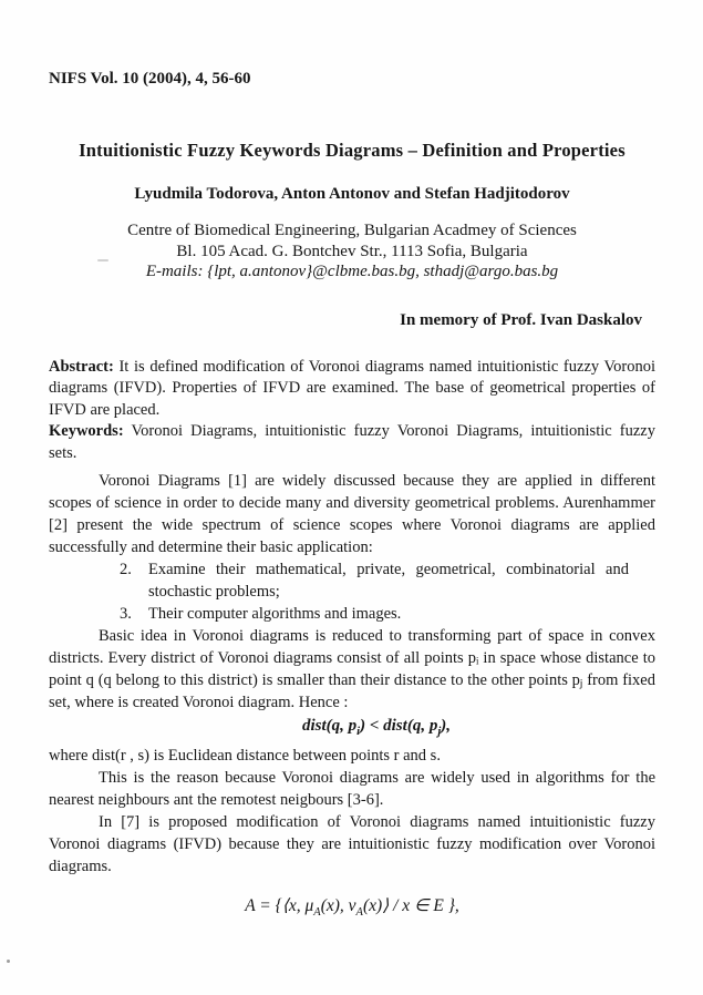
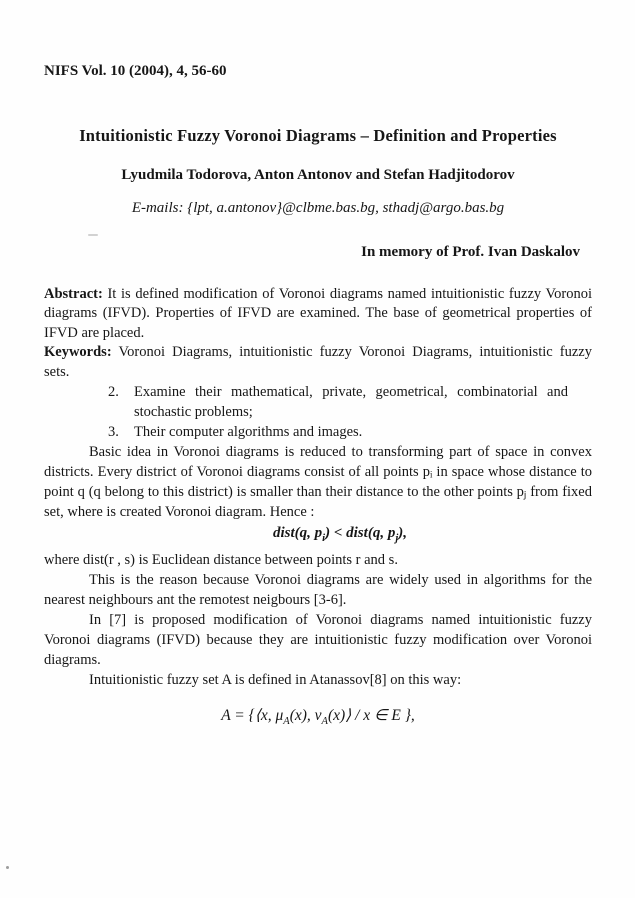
  NIFS Vol. 10 (2004), 4, 56-60
- Intuitionistic Fuzzy Keywords Diagrams – Definition and Properties
+ Intuitionistic Fuzzy Voronoi Diagrams – Definition and Properties
  Lyudmila Todorova, Anton Antonov and Stefan Hadjitodorov
- Centre of Biomedical Engineering, Bulgarian Acadmey of Sciences
- Bl. 105 Acad. G. Bontchev Str., 1113 Sofia, Bulgaria
  E-mails: {lpt, a.antonov}@clbme.bas.bg, sthadj@argo.bas.bg
  In memory of Prof. Ivan Daskalov
  Abstract: It is defined modification of Voronoi diagrams named intuitionistic fuzzy Voronoi diagrams (IFVD). Properties of IFVD are examined. The base of geometrical properties of IFVD are placed.
  Keywords: Voronoi Diagrams, intuitionistic fuzzy Voronoi Diagrams, intuitionistic fuzzy sets.
- Voronoi Diagrams [1] are widely discussed because they are applied in different scopes of science in order to decide many and diversity geometrical problems. Aurenhammer [2] present the wide spectrum of science scopes where Voronoi diagrams are applied successfully and determine their basic application:
  2.
  Examine their mathematical, private, geometrical, combinatorial and stochastic problems;
  3.
  Their computer algorithms and images.
  Basic idea in Voronoi diagrams is reduced to transforming part of space in convex districts. Every district of Voronoi diagrams consist of all points pᵢ in space whose distance to point q (q belong to this district) is smaller than their distance to the other points pⱼ from fixed set, where is created Voronoi diagram. Hence :
  dist(q, pi) < dist(q, pj),
  where dist(r , s) is Euclidean distance between points r and s.
  This is the reason because Voronoi diagrams are widely used in algorithms for the nearest neighbours ant the remotest neigbours [3-6].
  In [7] is proposed modification of Voronoi diagrams named intuitionistic fuzzy Voronoi diagrams (IFVD) because they are intuitionistic fuzzy modification over Voronoi diagrams.
+ Intuitionistic fuzzy set A is defined in Atanassov[8] on this way:
  A = {⟨x, μA(x), νA(x)⟩ / x ∈ E },
